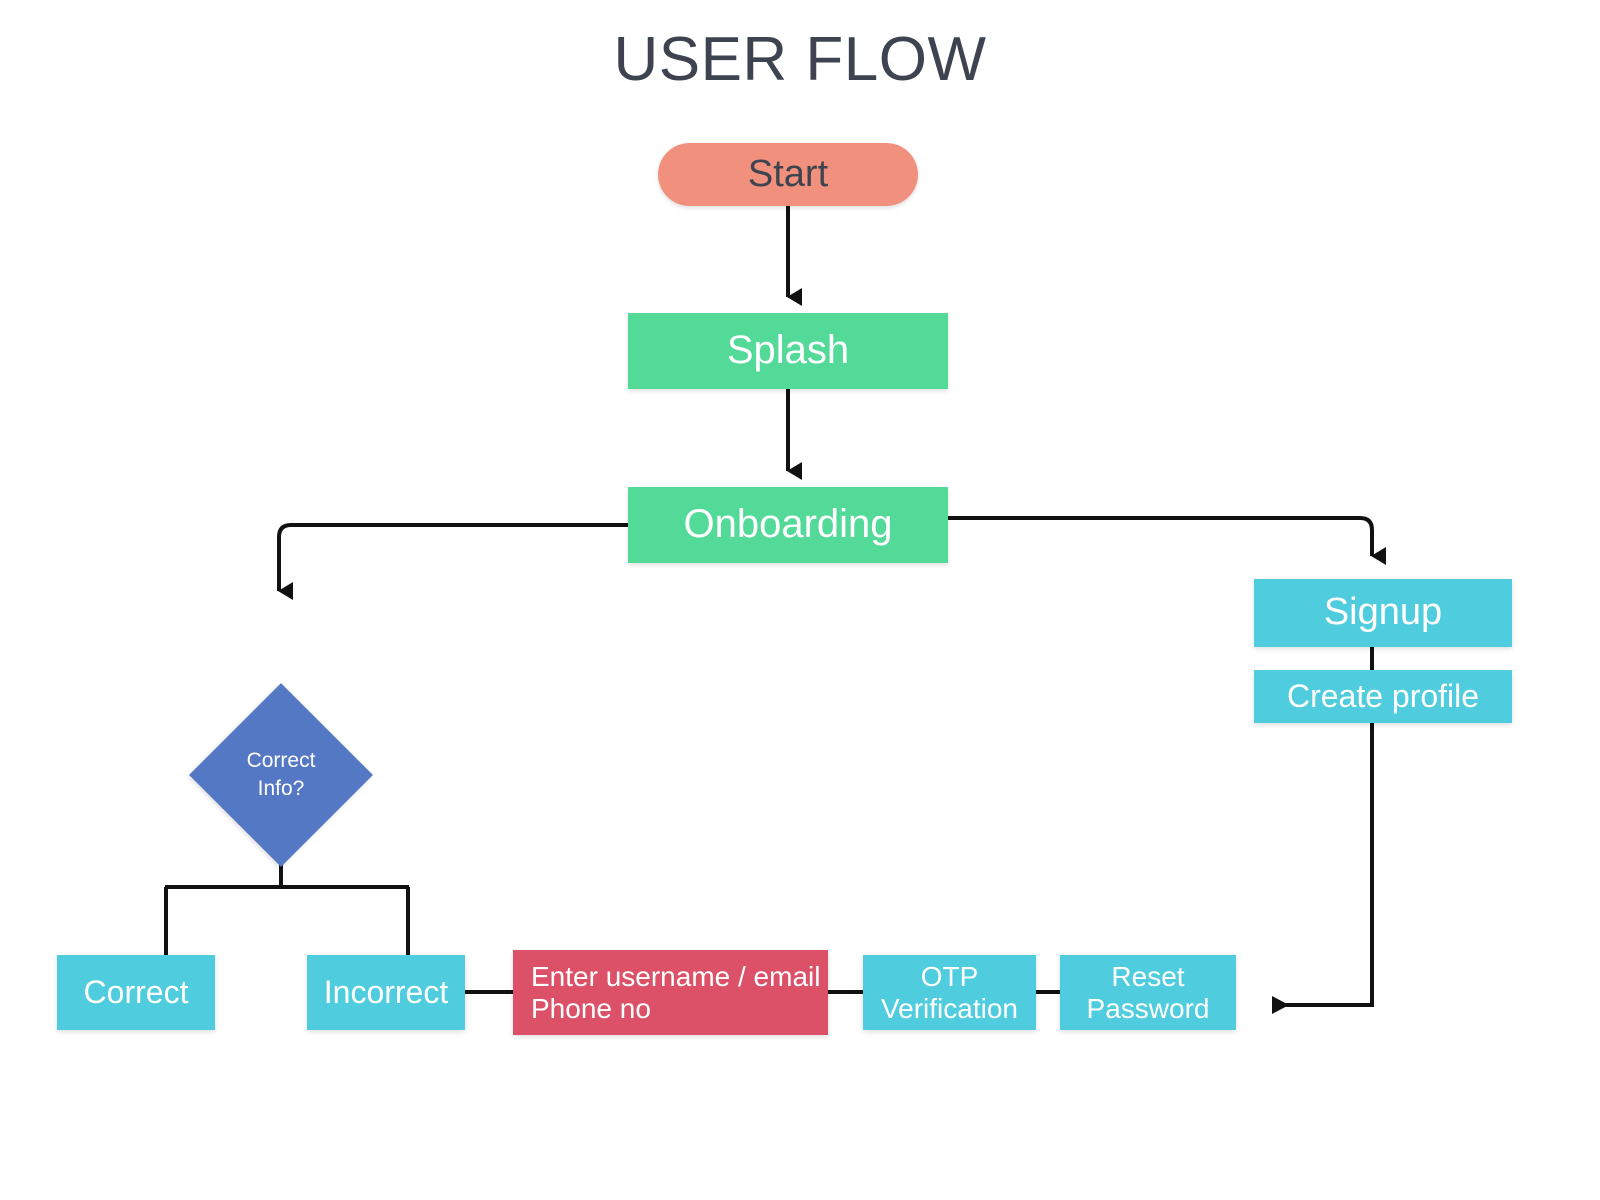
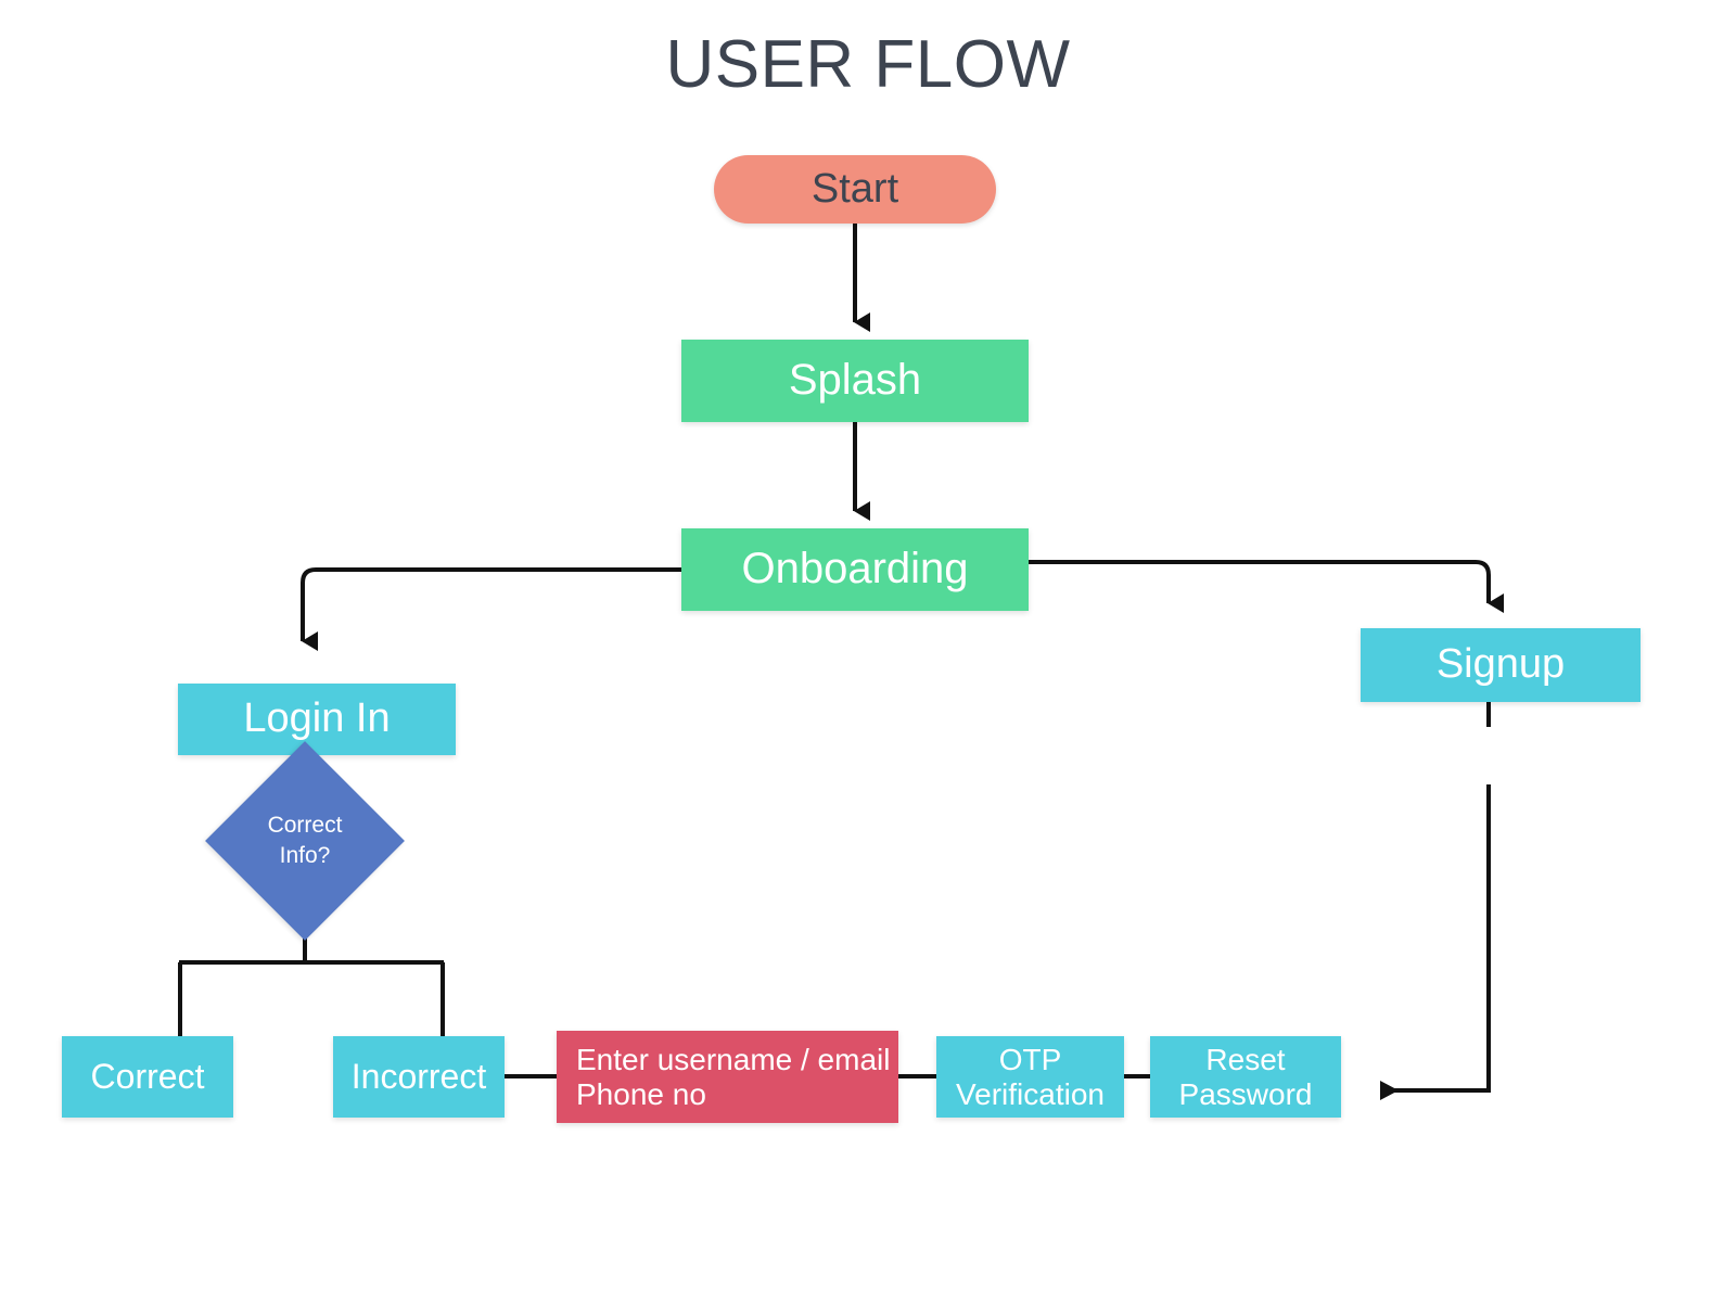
  USER FLOW
  Start
  Splash
  Onboarding
+ Login In
  Correct
  Info?
  Correct
  Incorrect
  Enter username / email
  Phone no
  OTP
  Verification
  Reset
  Password
  Signup
- Create profile
